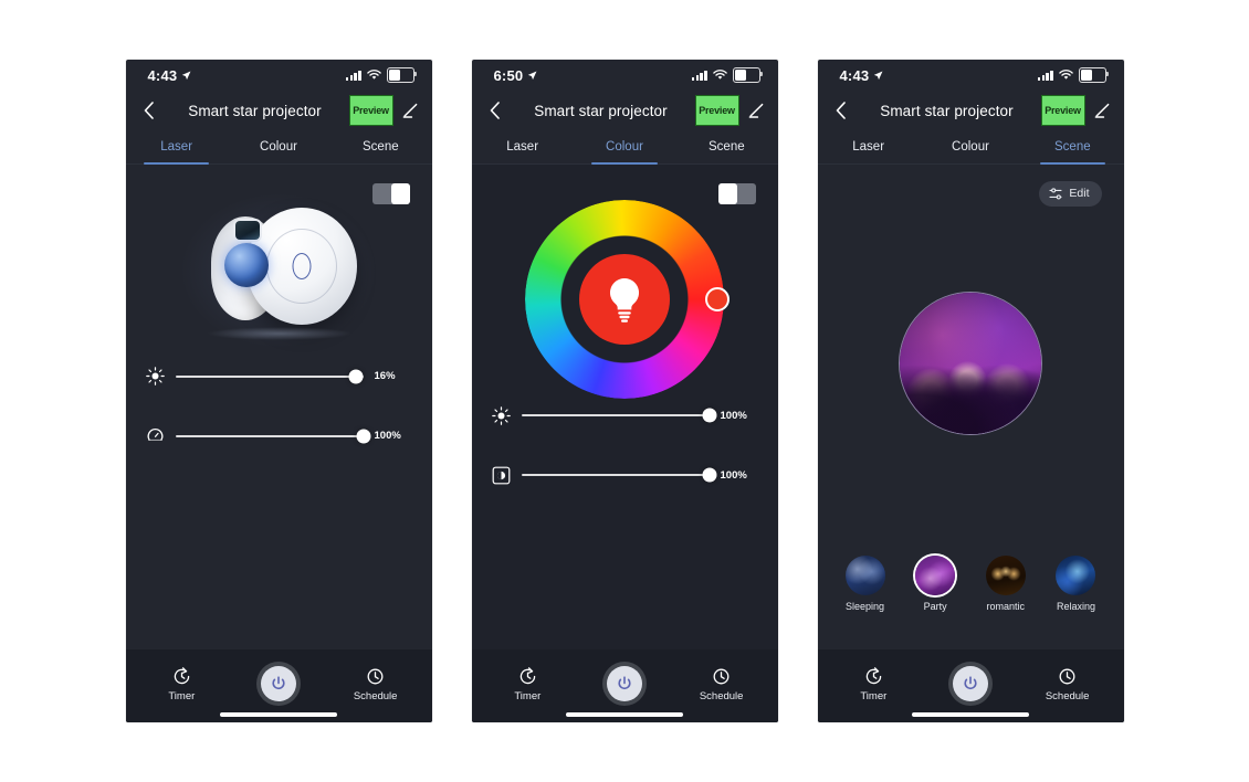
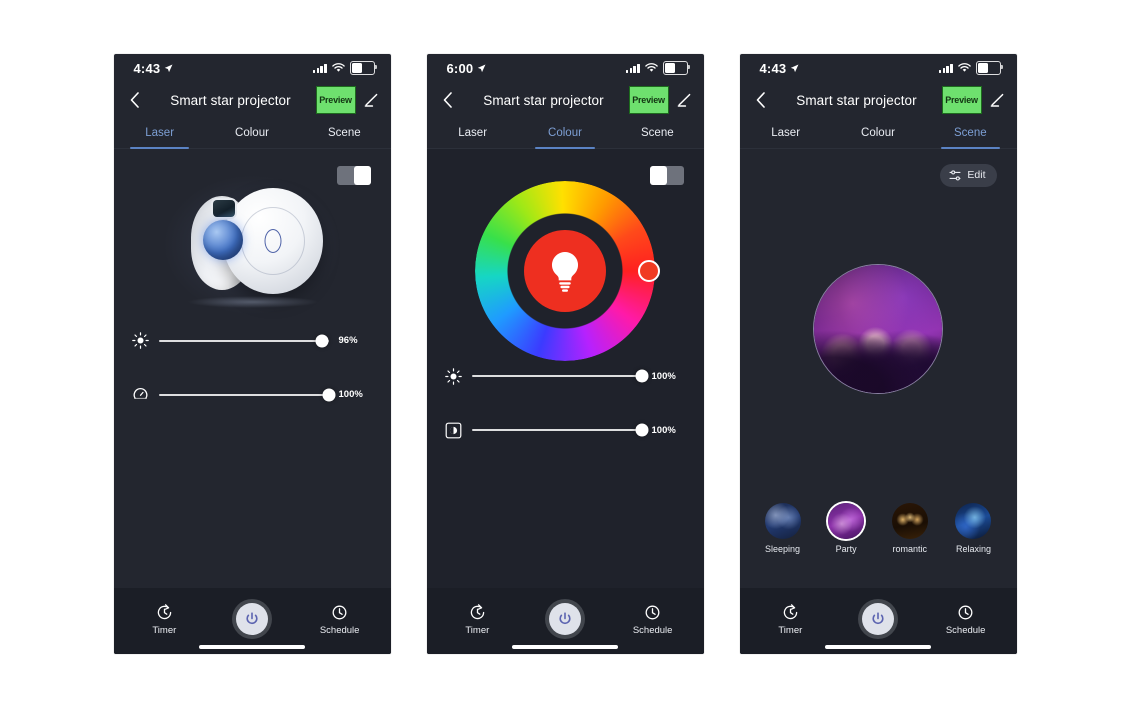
  4:43
  Smart star projector
  Preview
  Laser
  Colour
  Scene
- 16%
+ 96%
  100%
  Timer
  Schedule
- 6:50
+ 6:00
  Smart star projector
  Preview
  Laser
  Colour
  Scene
  100%
  100%
  Timer
  Schedule
  4:43
  Smart star projector
  Preview
  Laser
  Colour
  Scene
  Edit
  Sleeping
  Party
  romantic
  Relaxing
  Timer
  Schedule
